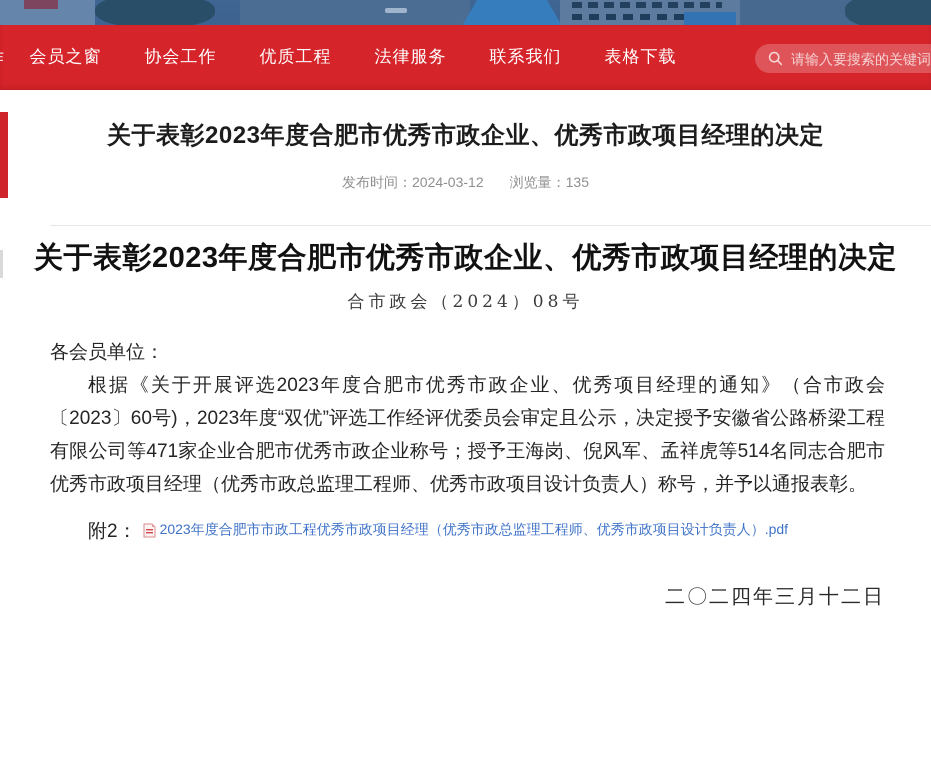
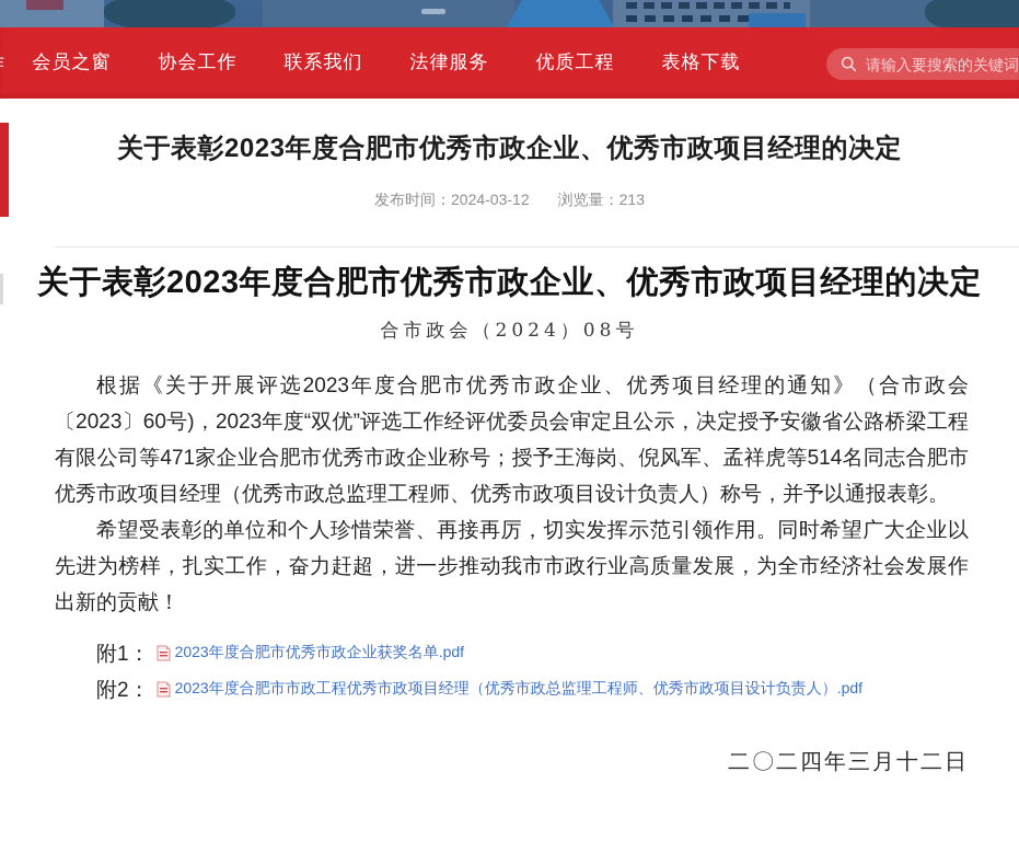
  会员之窗
  协会工作
- 优质工程
+ 联系我们
  法律服务
- 联系我们
+ 优质工程
  表格下载
  请输入要搜索的关键词
  关于表彰2023年度合肥市优秀市政企业、优秀市政项目经理的决定
- 发布时间：2024-03-12 浏览量：135
+ 发布时间：2024-03-12 浏览量：213
  关于表彰2023年度合肥市优秀市政企业、优秀市政项目经理的决定
  合市政会（2024）08号
- 各会员单位：
  根据《关于开展评选2023年度合肥市优秀市政企业、优秀项目经理的通知》（合市政会〔2023〕60号)，2023年度“双优”评选工作经评优委员会审定且公示，决定授予安徽省公路桥梁工程有限公司等471家企业合肥市优秀市政企业称号；授予王海岗、倪风军、孟祥虎等514名同志合肥市优秀市政项目经理（优秀市政总监理工程师、优秀市政项目设计负责人）称号，并予以通报表彰。
+ 希望受表彰的单位和个人珍惜荣誉、再接再厉，切实发挥示范引领作用。同时希望广大企业以先进为榜样，扎实工作，奋力赶超，进一步推动我市市政行业高质量发展，为全市经济社会发展作出新的贡献！
+ 附1：
+ 2023年度合肥市优秀市政企业获奖名单.pdf
  附2：
  2023年度合肥市市政工程优秀市政项目经理（优秀市政总监理工程师、优秀市政项目设计负责人）.pdf
  二〇二四年三月十二日
